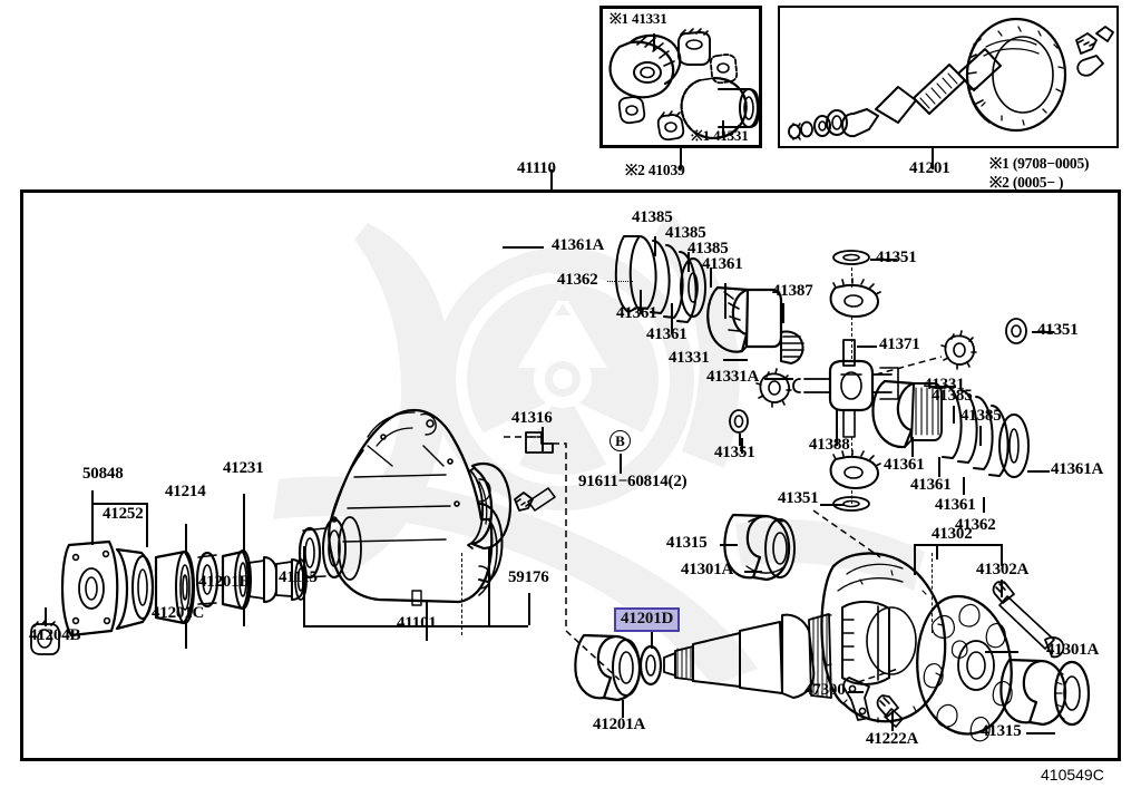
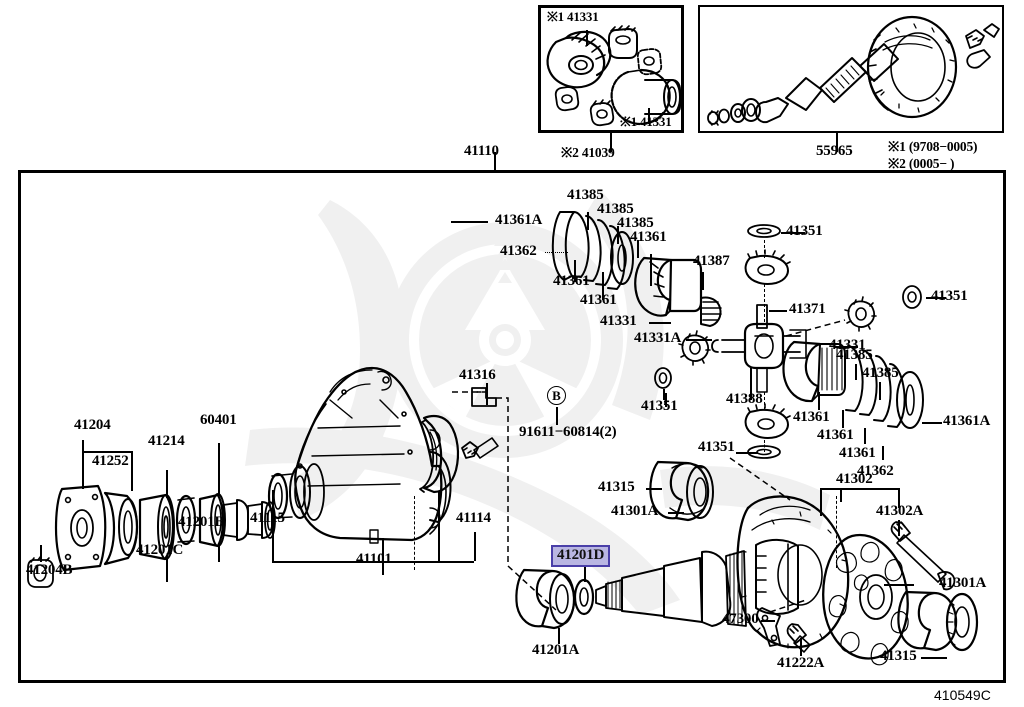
  ※1 41331
  ※1 41331
  ※2 41039
- 41201
+ 55965
  ※1 (9708−0005)
  ※2 (0005− )
  41110
  41385
  41385
  41385
  41361A
  41362
  41361
  41361
  41361
  41331
  41331A
  41387
  41351
  41351
  41351
  41351
  41371
  41388
  41331
  41385
  41385
  41361
  41361
  41361
  41362
  41361A
  41302
  41302A
  41301A
  41301A
  41315
  41315
  47300
  41222A
- 50848
+ 41204
  41204B
  41252
  41214
- 41231
+ 60401
  41201B
  41201C
  41115
  41101
- 59176
+ 41114
  41316
  91611−60814(2)
  B
  41201D
  41201A
  410549C
